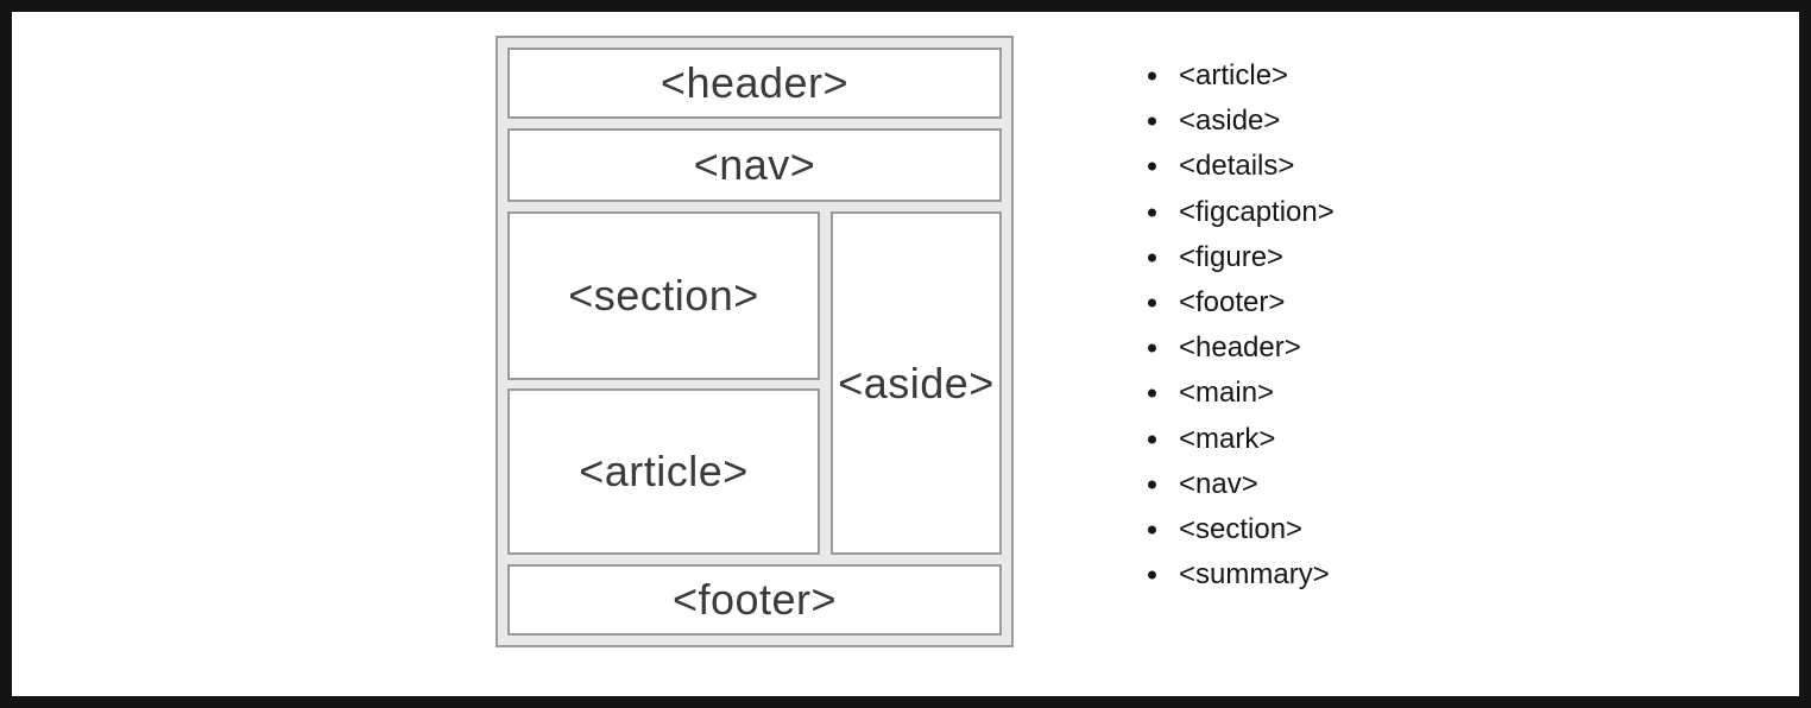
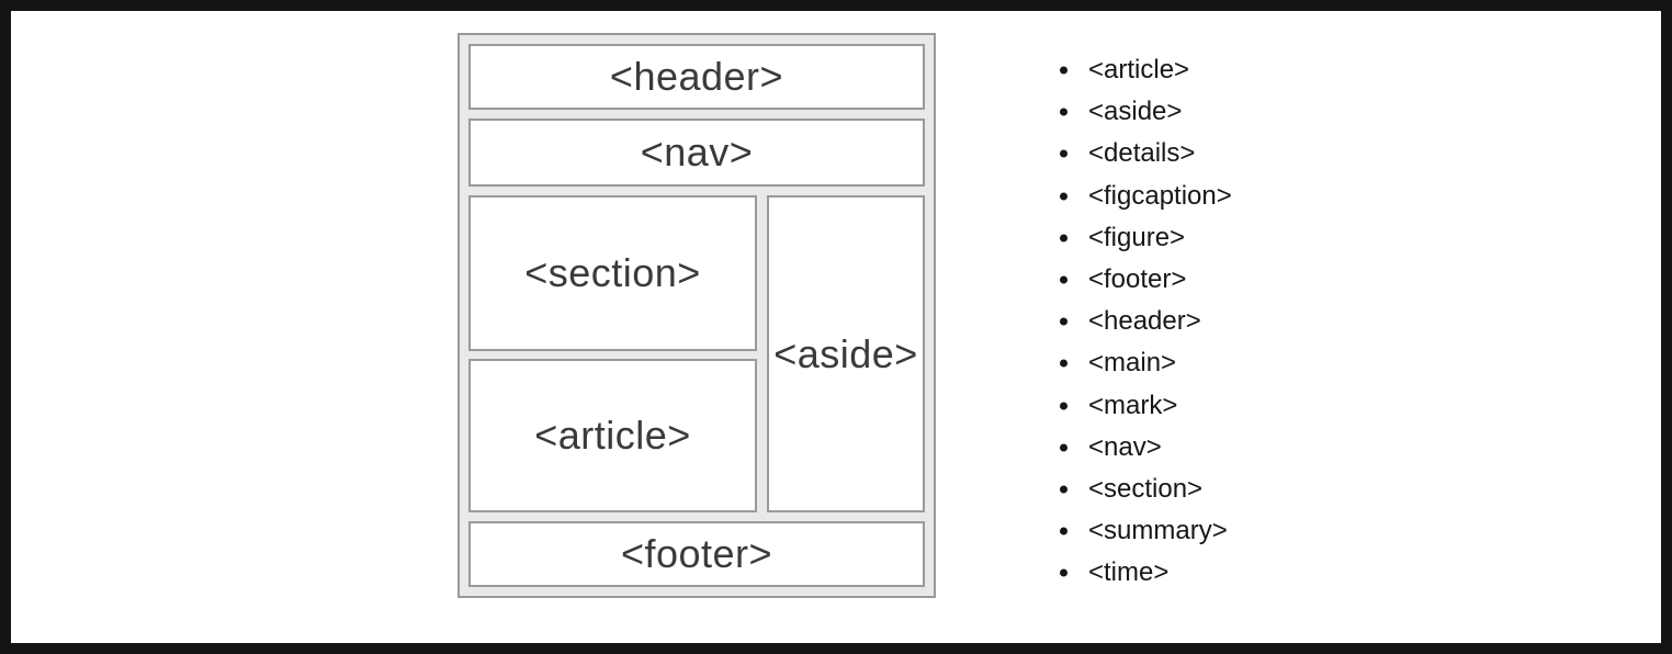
  <header>
  <nav>
  <section>
  <article>
  <aside>
  <footer>
  <article>
  <aside>
  <details>
  <figcaption>
  <figure>
  <footer>
  <header>
  <main>
  <mark>
  <nav>
  <section>
  <summary>
+ <time>
